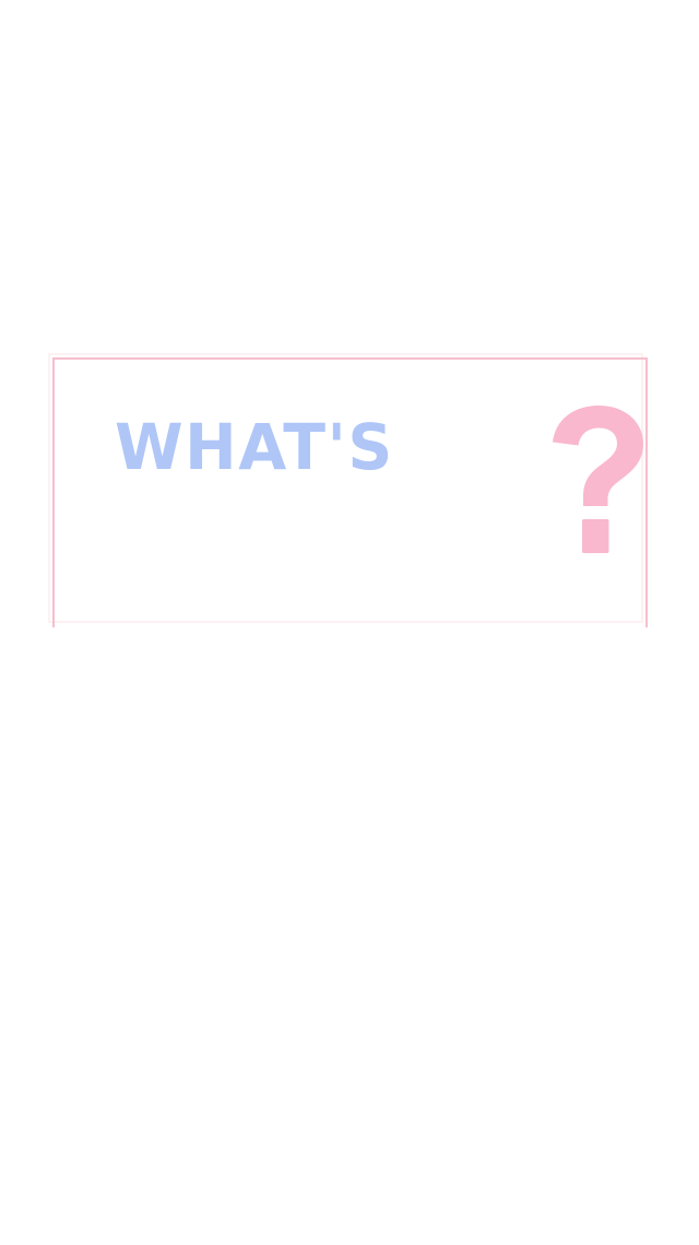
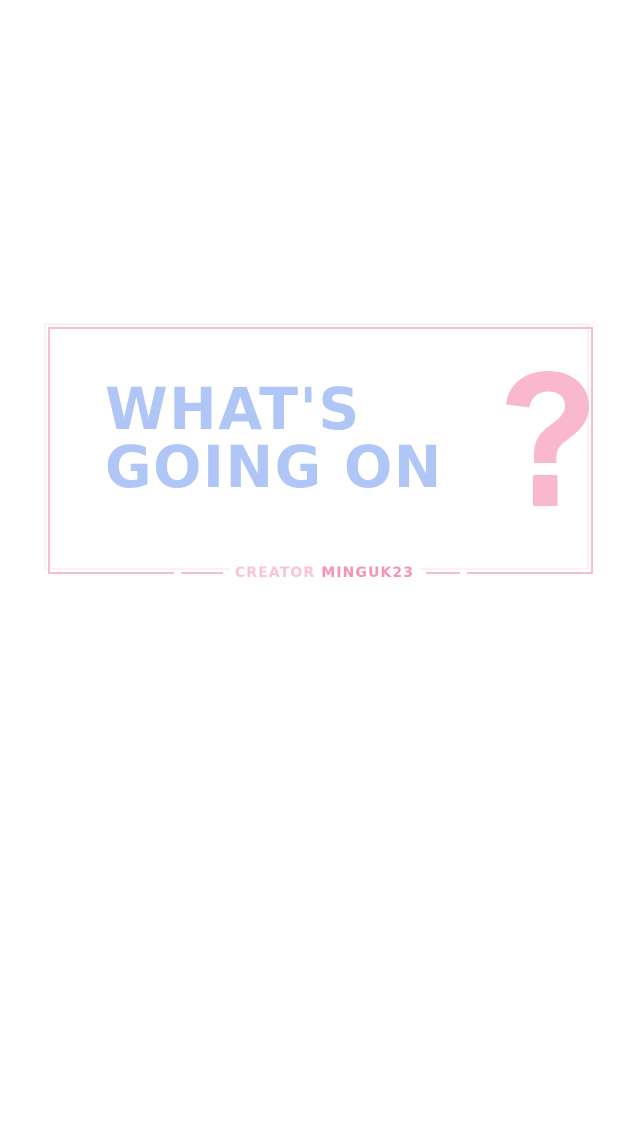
  WHAT'S
+ GOING ON
+ CREATOR MINGUK23
